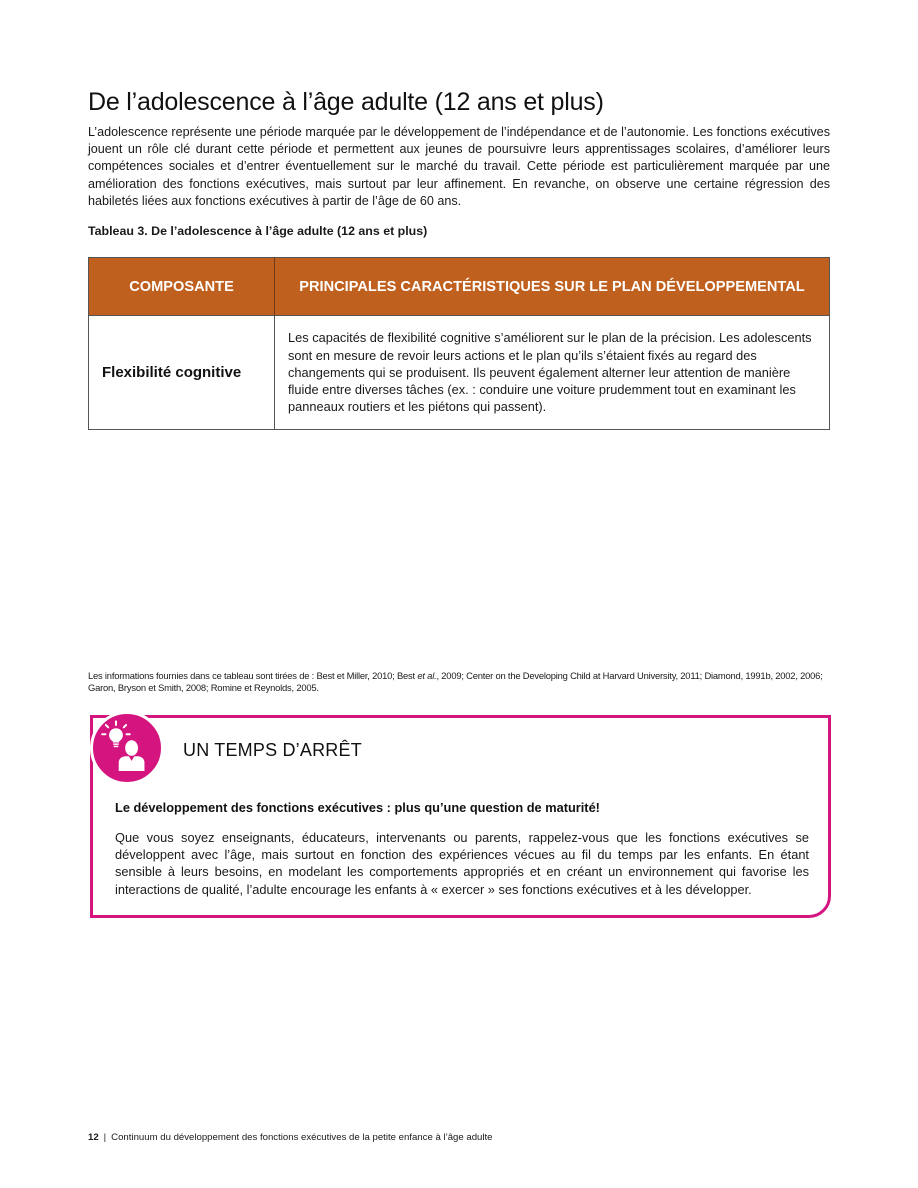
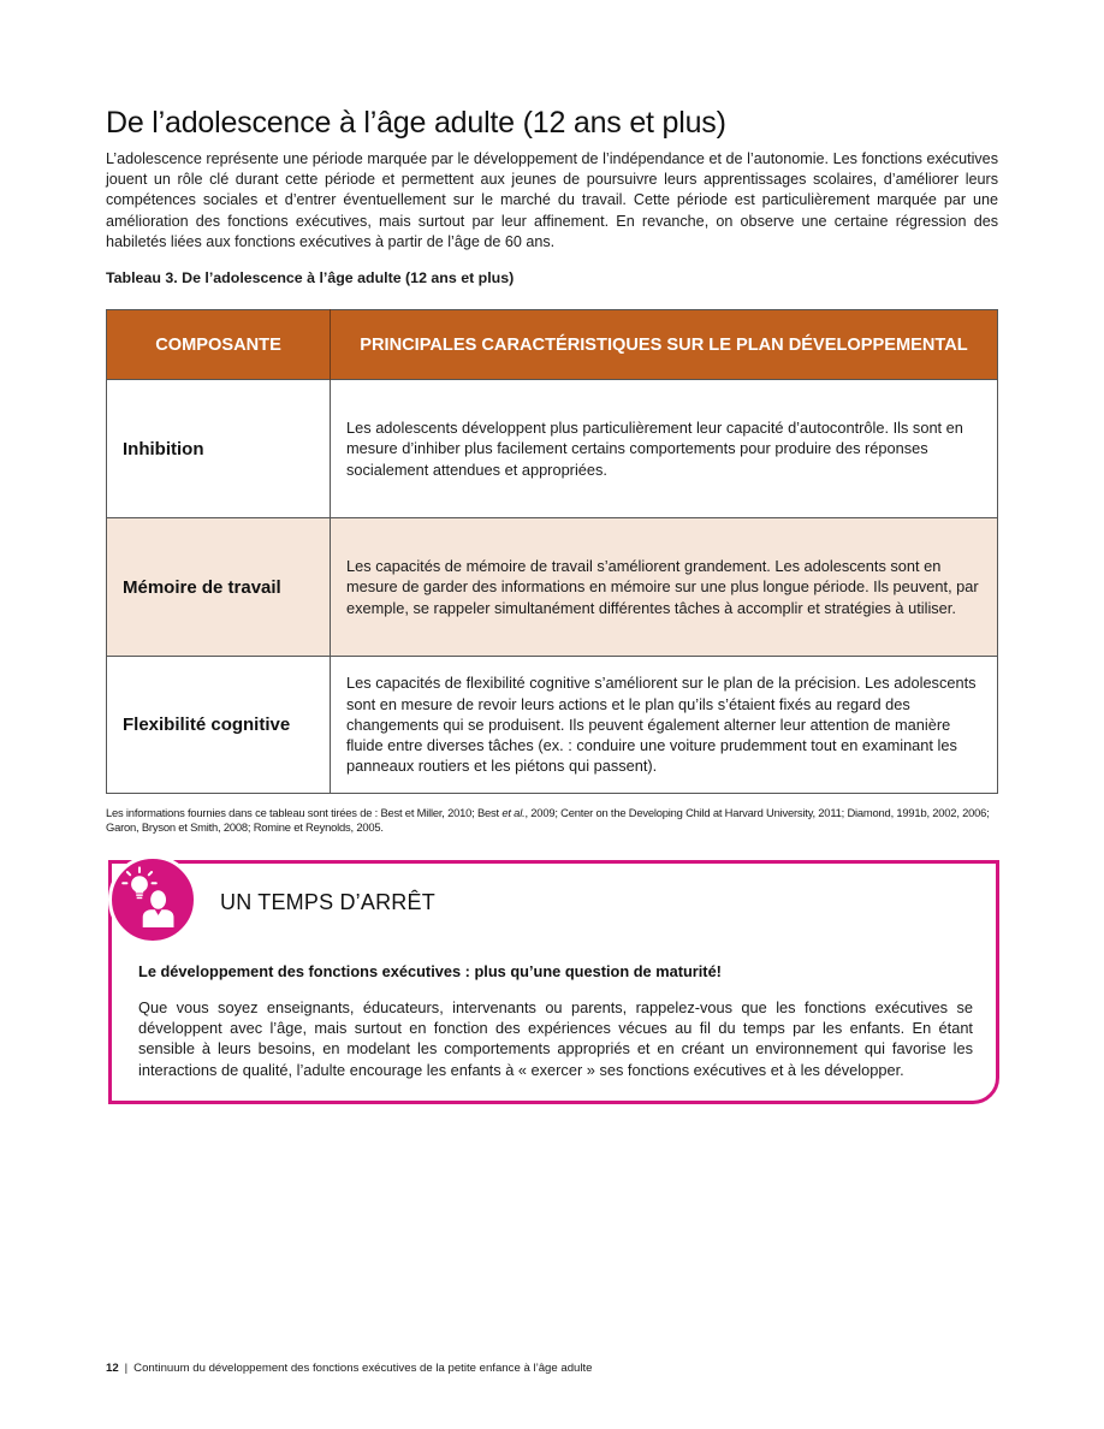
  De l’adolescence à l’âge adulte (12 ans et plus)
  L’adolescence représente une période marquée par le développement de l’indépendance et de l’autonomie. Les fonctions exécutives jouent un rôle clé durant cette période et permettent aux jeunes de poursuivre leurs apprentissages scolaires, d’améliorer leurs compétences sociales et d’entrer éventuellement sur le marché du travail. Cette période est particulièrement marquée par une amélioration des fonctions exécutives, mais surtout par leur affinement. En revanche, on observe une certaine régression des habiletés liées aux fonctions exécutives à partir de l’âge de 60 ans.
  Tableau 3. De l’adolescence à l’âge adulte (12 ans et plus)
  COMPOSANTE	PRINCIPALES CARACTÉRISTIQUES SUR LE PLAN DÉVELOPPEMENTAL
+ Inhibition	Les adolescents développent plus particulièrement leur capacité d’autocontrôle. Ils sont en mesure d’inhiber plus facilement certains comportements pour produire des réponses socialement attendues et appropriées.
+ Mémoire de travail	Les capacités de mémoire de travail s’améliorent grandement. Les adolescents sont en mesure de garder des informations en mémoire sur une plus longue période. Ils peuvent, par exemple, se rappeler simultanément différentes tâches à accomplir et stratégies à utiliser.
  Flexibilité cognitive	Les capacités de flexibilité cognitive s’améliorent sur le plan de la précision. Les adolescents sont en mesure de revoir leurs actions et le plan qu’ils s’étaient fixés au regard des changements qui se produisent. Ils peuvent également alterner leur attention de manière fluide entre diverses tâches (ex. : conduire une voiture prudemment tout en examinant les panneaux routiers et les piétons qui passent).
  Les informations fournies dans ce tableau sont tirées de : Best et Miller, 2010; Best et al., 2009; Center on the Developing Child at Harvard University, 2011; Diamond, 1991b, 2002, 2006; Garon, Bryson et Smith, 2008; Romine et Reynolds, 2005.
  UN TEMPS D’ARRÊT
  Le développement des fonctions exécutives : plus qu’une question de maturité!
  Que vous soyez enseignants, éducateurs, intervenants ou parents, rappelez-vous que les fonctions exécutives se développent avec l’âge, mais surtout en fonction des expériences vécues au fil du temps par les enfants. En étant sensible à leurs besoins, en modelant les comportements appropriés et en créant un environnement qui favorise les interactions de qualité, l’adulte encourage les enfants à « exercer » ses fonctions exécutives et à les développer.
  12 | Continuum du développement des fonctions exécutives de la petite enfance à l’âge adulte
